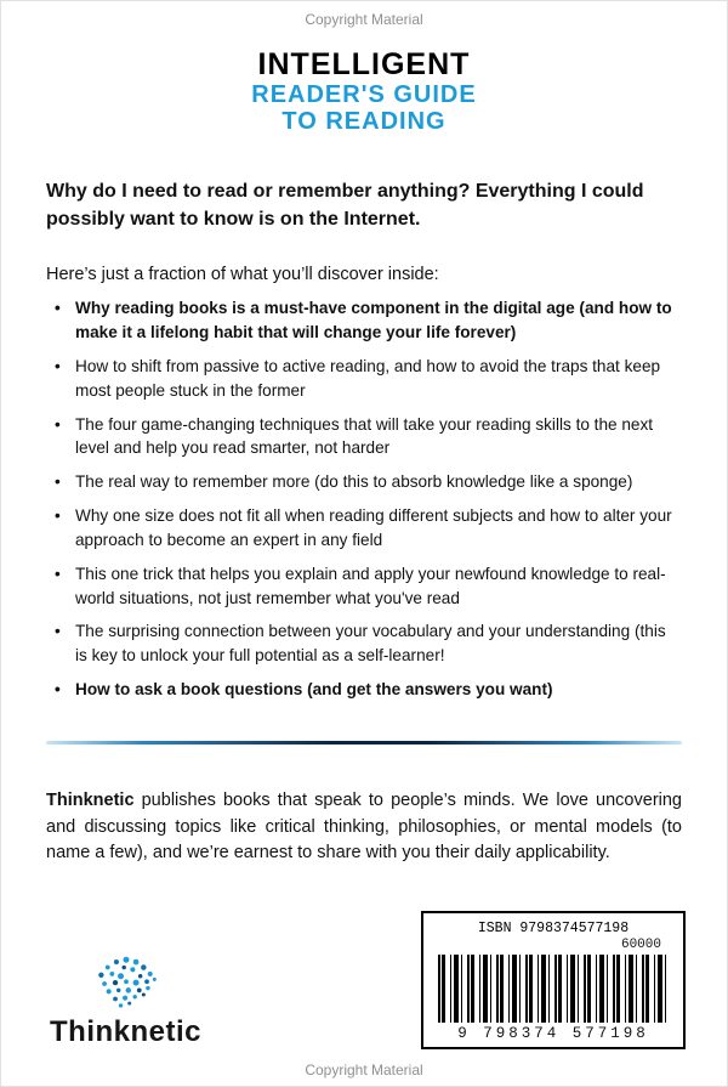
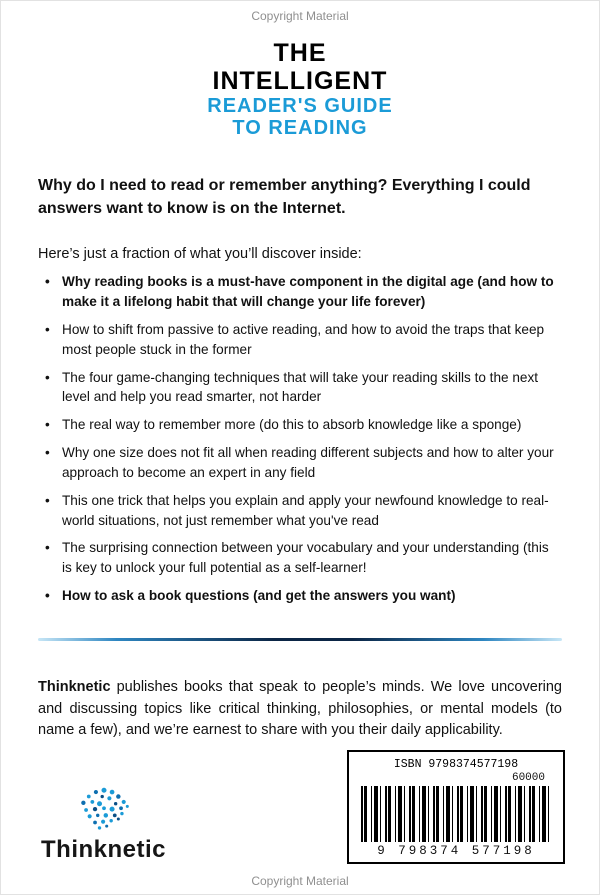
  Copyright Material
+ THE
  INTELLIGENT
  READER'S GUIDE
  TO READING
- Why do I need to read or remember anything? Everything I could possibly want to know is on the Internet.
+ Why do I need to read or remember anything? Everything I could answers want to know is on the Internet.
  Here’s just a fraction of what you’ll discover inside:
  •
  Why reading books is a must-have component in the digital age (and how to make it a lifelong habit that will change your life forever)
  •
  How to shift from passive to active reading, and how to avoid the traps that keep most people stuck in the former
  •
  The four game-changing techniques that will take your reading skills to the next level and help you read smarter, not harder
  •
  The real way to remember more (do this to absorb knowledge like a sponge)
  •
  Why one size does not fit all when reading different subjects and how to alter your approach to become an expert in any field
  •
  This one trick that helps you explain and apply your newfound knowledge to real-world situations, not just remember what you've read
  •
  The surprising connection between your vocabulary and your understanding (this is key to unlock your full potential as a self-learner!
  •
  How to ask a book questions (and get the answers you want)
  Thinknetic publishes books that speak to people’s minds. We love uncovering and discussing topics like critical thinking, philosophies, or mental models (to name a few), and we’re earnest to share with you their daily applicability.
  Thinknetic
  ISBN 9798374577198
  60000
  9 798374 577198
  Copyright Material
